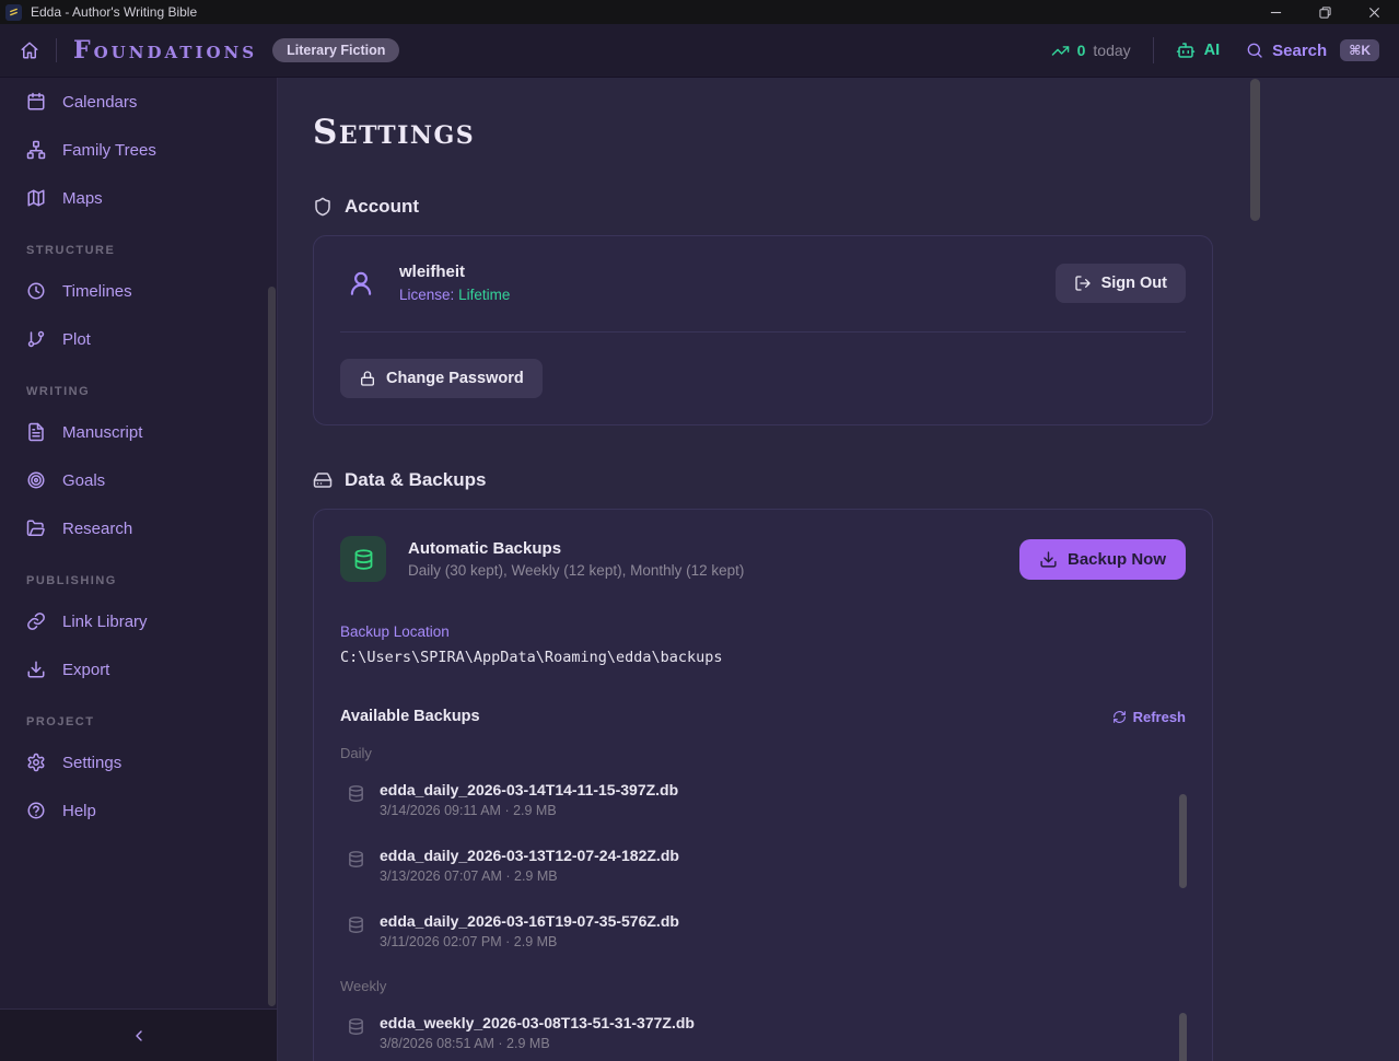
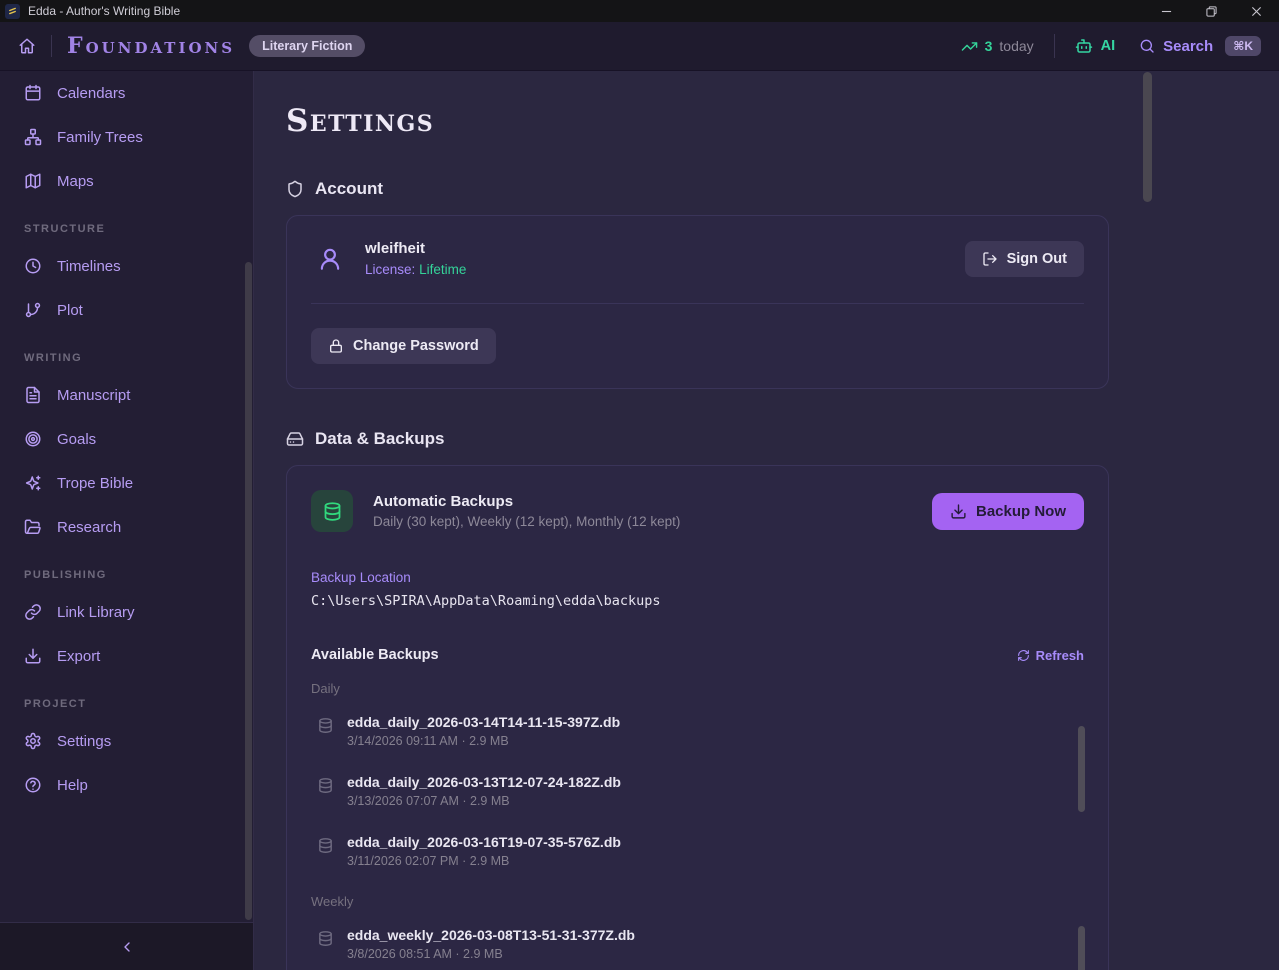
  Edda - Author's Writing Bible
  Foundations
  Literary Fiction
- 0
+ 3
  today
  AI
  Search
  ⌘K
  Calendars
  Family Trees
  Maps
  STRUCTURE
  Timelines
  Plot
  WRITING
  Manuscript
  Goals
+ Trope Bible
  Research
  PUBLISHING
  Link Library
  Export
  PROJECT
  Settings
  Help
  Settings
  Account
  wleifheit
  License: Lifetime
  Sign Out
  Change Password
  Data & Backups
  Automatic Backups
  Daily (30 kept), Weekly (12 kept), Monthly (12 kept)
  Backup Now
  Backup Location
  C:\Users\SPIRA\AppData\Roaming\edda\backups
  Available Backups
  Refresh
  Daily
  edda_daily_2026-03-14T14-11-15-397Z.db
  3/14/2026 09:11 AM · 2.9 MB
  edda_daily_2026-03-13T12-07-24-182Z.db
  3/13/2026 07:07 AM · 2.9 MB
  edda_daily_2026-03-16T19-07-35-576Z.db
  3/11/2026 02:07 PM · 2.9 MB
  Weekly
  edda_weekly_2026-03-08T13-51-31-377Z.db
  3/8/2026 08:51 AM · 2.9 MB
